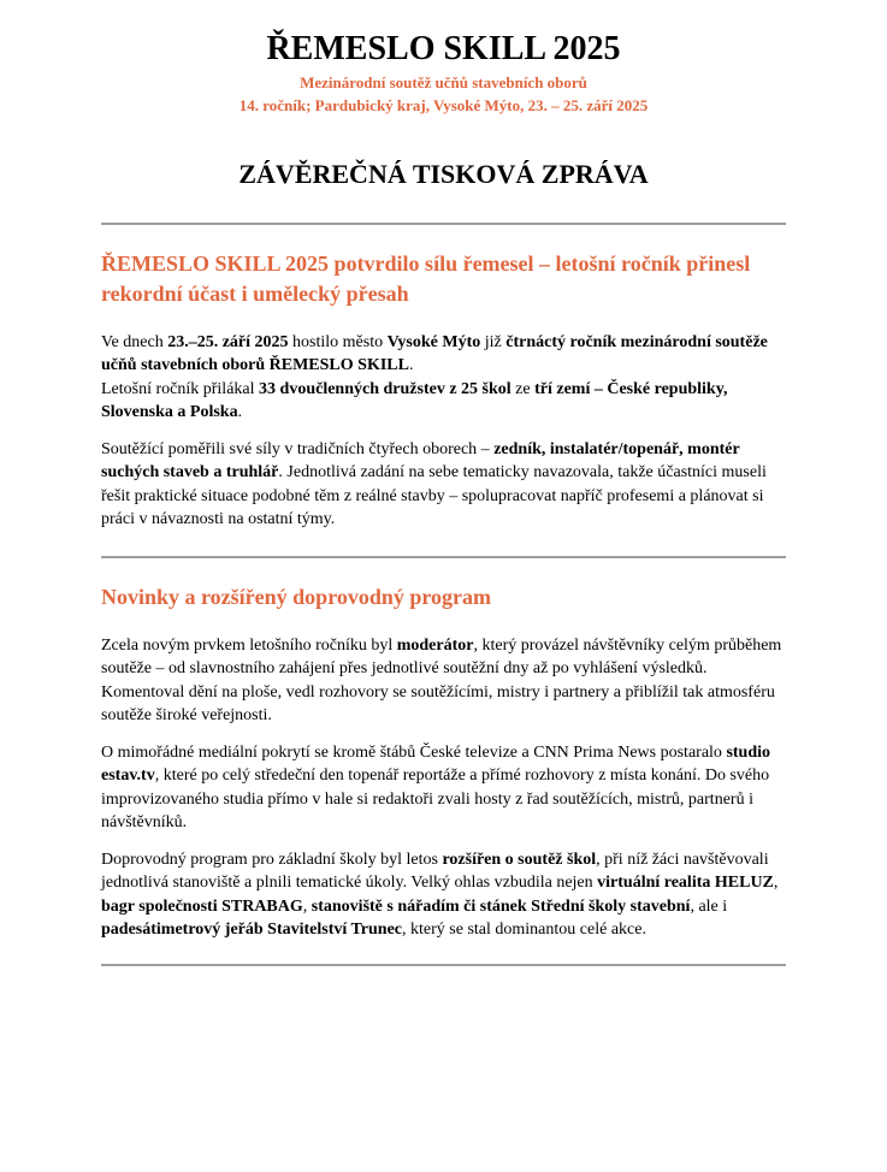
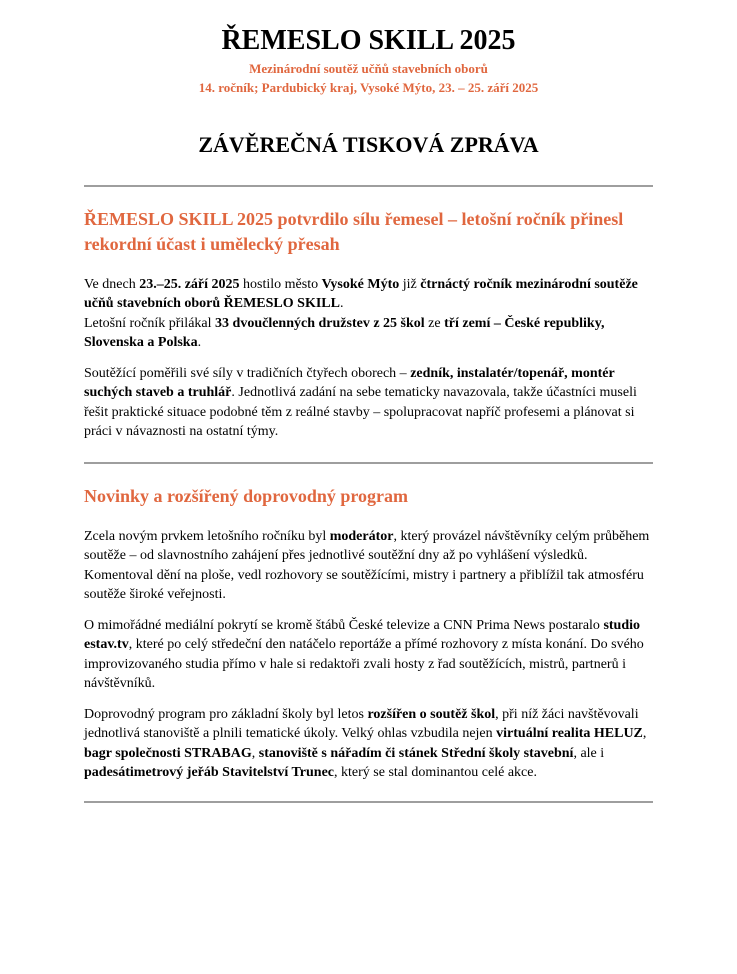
  ŘEMESLO SKILL 2025
  Mezinárodní soutěž učňů stavebních oborů
  14. ročník; Pardubický kraj, Vysoké Mýto, 23. – 25. září 2025
  ZÁVĚREČNÁ TISKOVÁ ZPRÁVA
  ŘEMESLO SKILL 2025 potvrdilo sílu řemesel – letošní ročník přinesl rekordní účast i umělecký přesah
  Ve dnech 23.–25. září 2025 hostilo město Vysoké Mýto již čtrnáctý ročník mezinárodní soutěže učňů stavebních oborů ŘEMESLO SKILL.
  Letošní ročník přilákal 33 dvoučlenných družstev z 25 škol ze tří zemí – České republiky, Slovenska a Polska.
  Soutěžící poměřili své síly v tradičních čtyřech oborech – zedník, instalatér/topenář, montér suchých staveb a truhlář. Jednotlivá zadání na sebe tematicky navazovala, takže účastníci museli řešit praktické situace podobné těm z reálné stavby – spolupracovat napříč profesemi a plánovat si práci v návaznosti na ostatní týmy.
  Novinky a rozšířený doprovodný program
  Zcela novým prvkem letošního ročníku byl moderátor, který provázel návštěvníky celým průběhem soutěže – od slavnostního zahájení přes jednotlivé soutěžní dny až po vyhlášení výsledků. Komentoval dění na ploše, vedl rozhovory se soutěžícími, mistry i partnery a přiblížil tak atmosféru soutěže široké veřejnosti.
- O mimořádné mediální pokrytí se kromě štábů České televize a CNN Prima News postaralo studio estav.tv, které po celý středeční den topenář reportáže a přímé rozhovory z místa konání. Do svého improvizovaného studia přímo v hale si redaktoři zvali hosty z řad soutěžících, mistrů, partnerů i návštěvníků.
+ O mimořádné mediální pokrytí se kromě štábů České televize a CNN Prima News postaralo studio estav.tv, které po celý středeční den natáčelo reportáže a přímé rozhovory z místa konání. Do svého improvizovaného studia přímo v hale si redaktoři zvali hosty z řad soutěžících, mistrů, partnerů i návštěvníků.
  Doprovodný program pro základní školy byl letos rozšířen o soutěž škol, při níž žáci navštěvovali jednotlivá stanoviště a plnili tematické úkoly. Velký ohlas vzbudila nejen virtuální realita HELUZ, bagr společnosti STRABAG, stanoviště s nářadím či stánek Střední školy stavební, ale i padesátimetrový jeřáb Stavitelství Trunec, který se stal dominantou celé akce.
